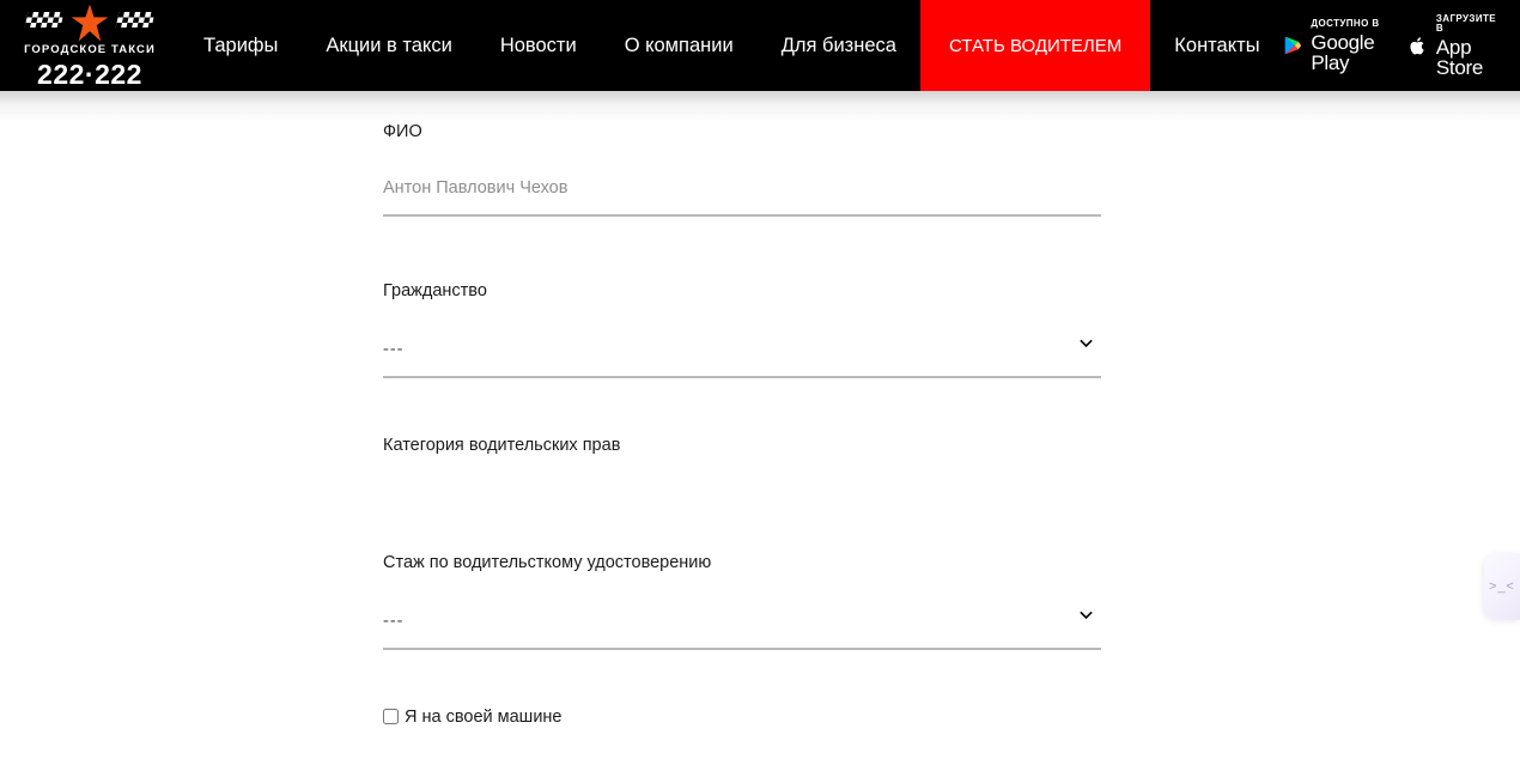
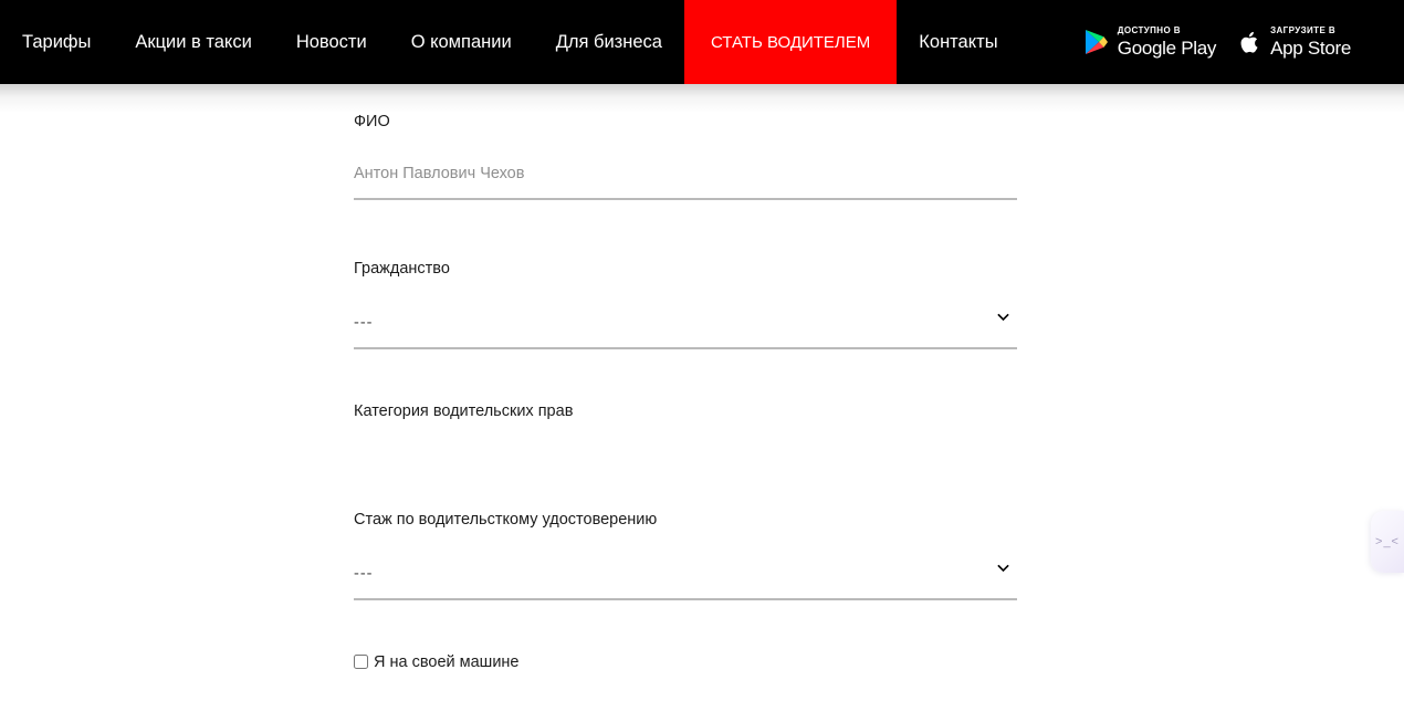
- ГОРОДСКОЕ ТАКСИ
- 222·222
  Тарифы
  Акции в такси
  Новости
  О компании
  Для бизнеса
  СТАТЬ ВОДИТЕЛЕМ
  Контакты
  ДОСТУПНО В
  Google Play
  ЗАГРУЗИТЕ В
  App Store
  ФИО
  Антон Павлович Чехов
  Гражданство
  ---
  Категория водительских прав
  Стаж по водительсткому удостоверению
  ---
  Я на своей машине
  >_<
